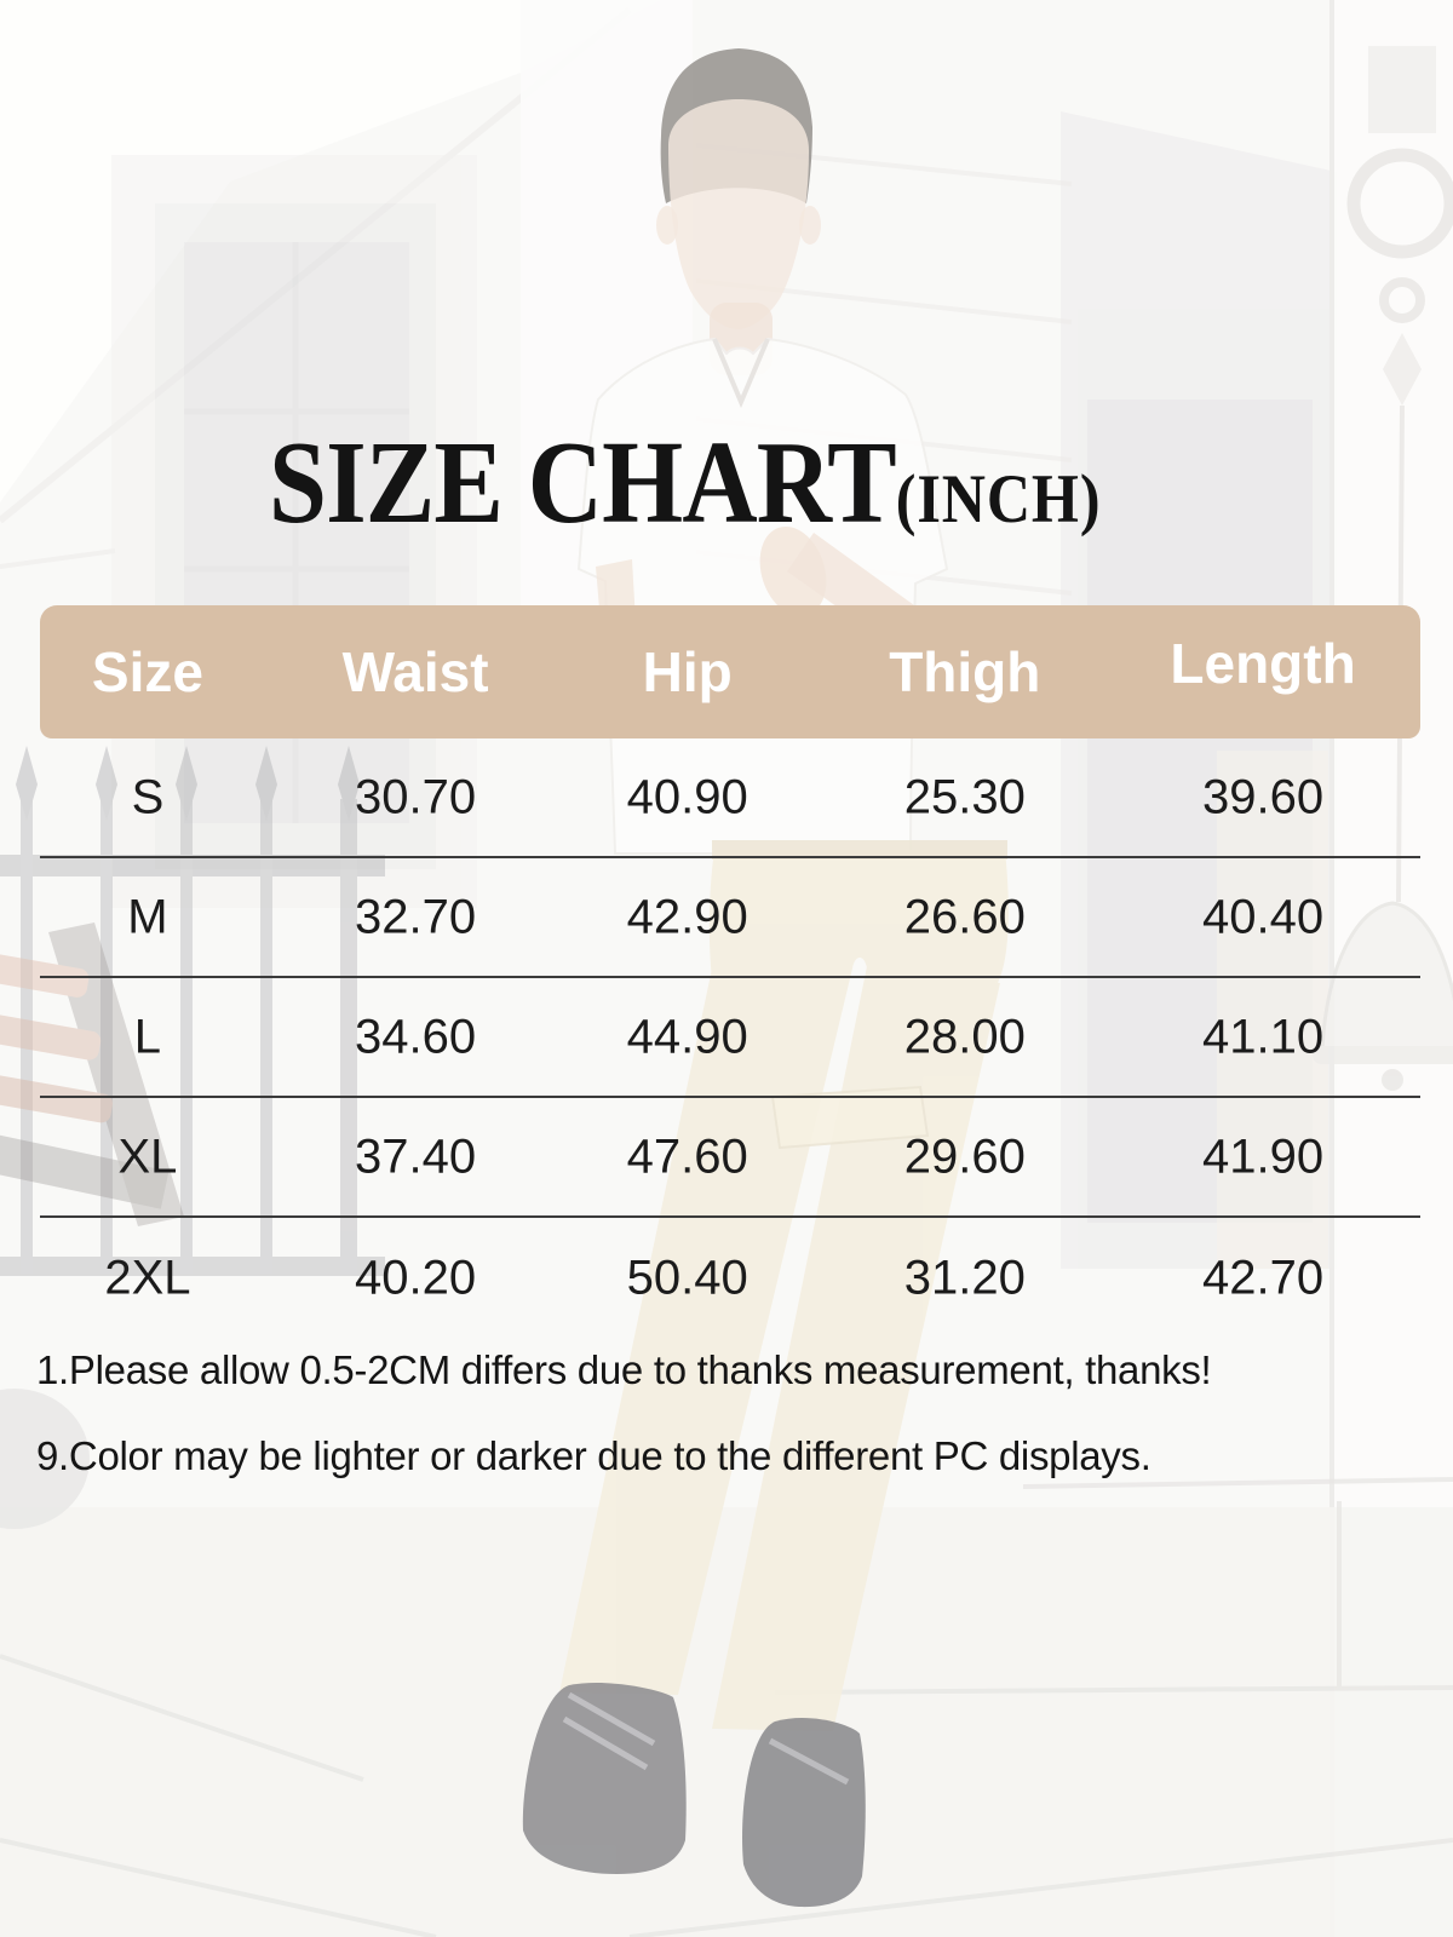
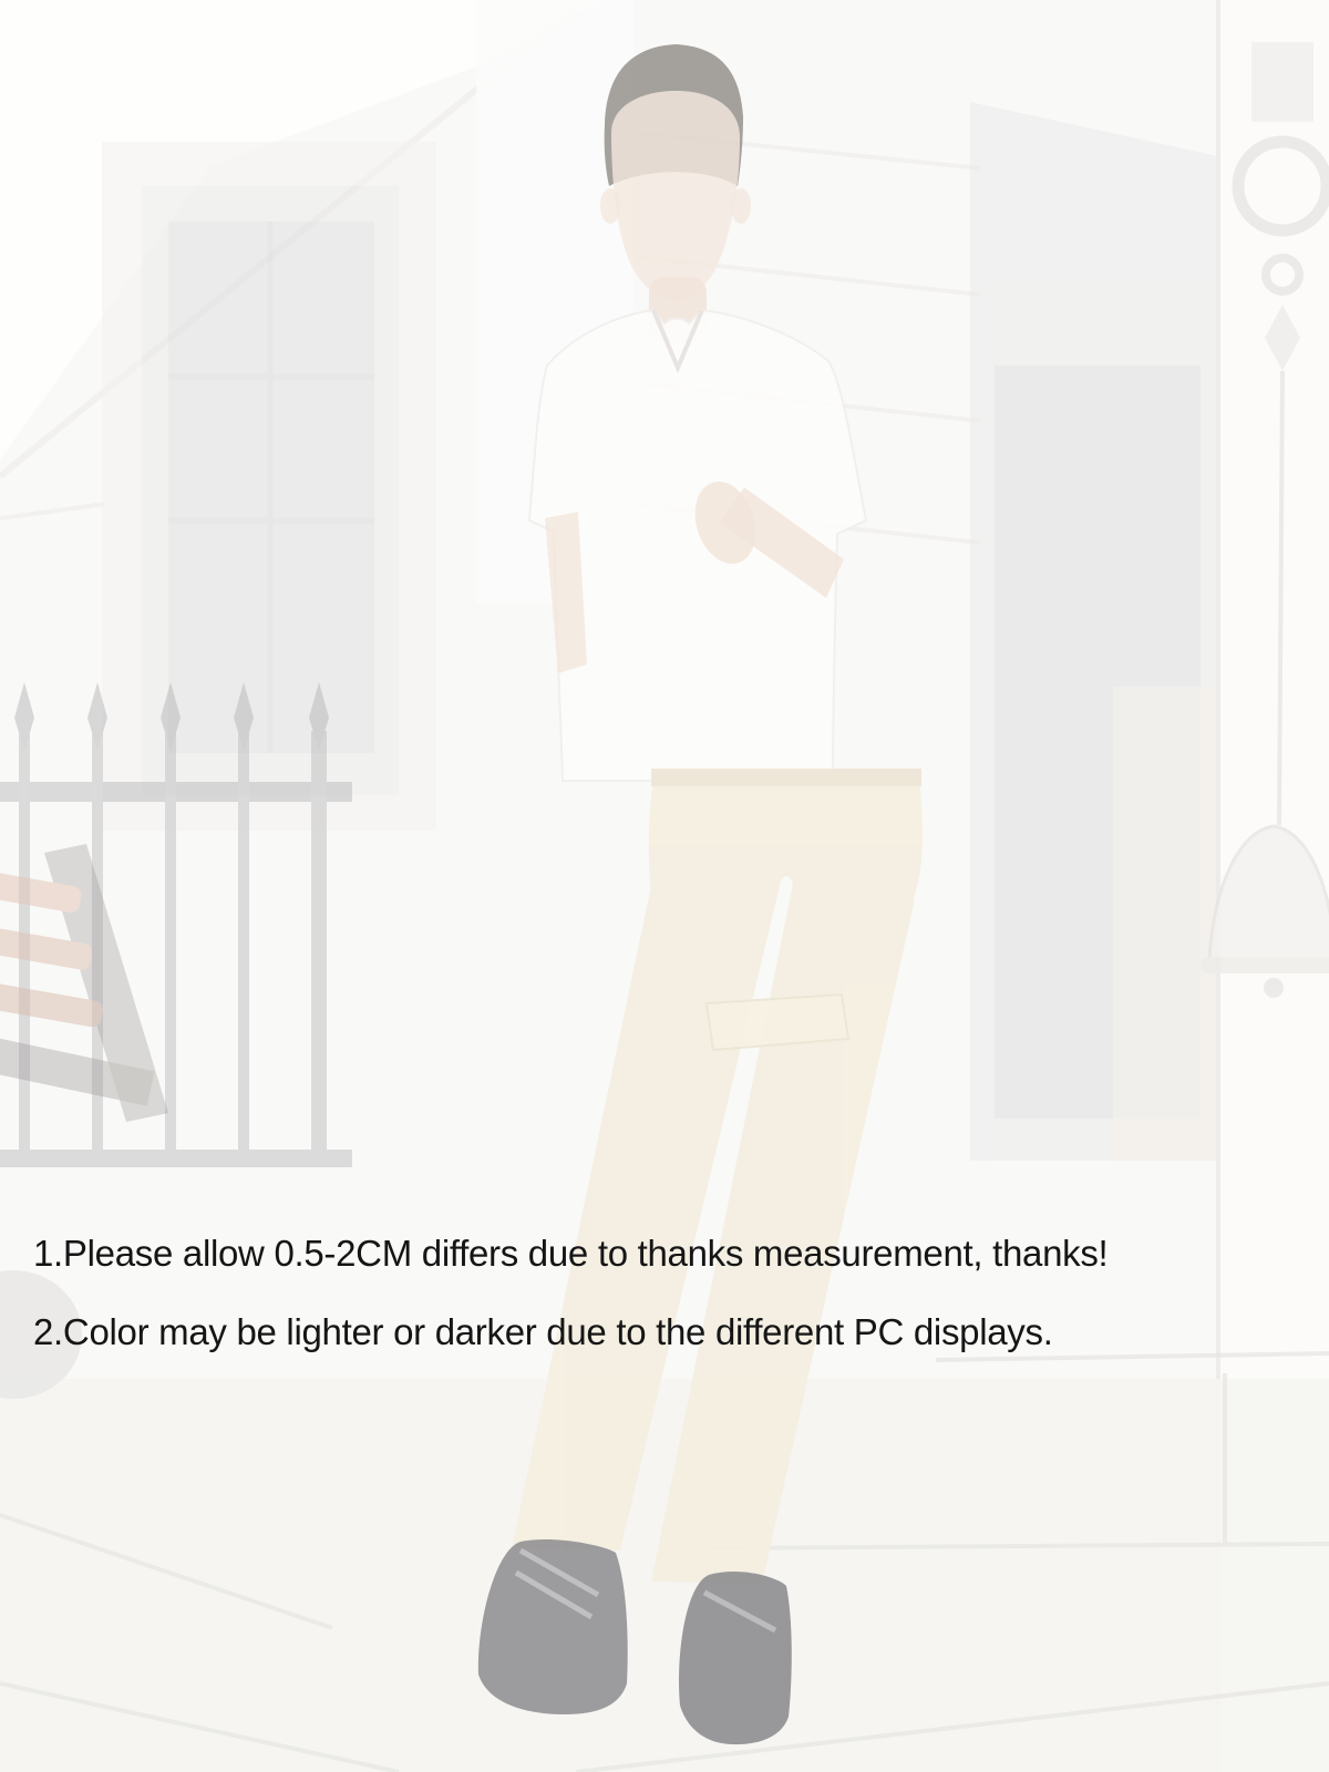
- SIZE CHART(INCH)
- Size
- Waist
- Hip
- Thigh
- Length
- S
- 30.70
- 40.90
- 25.30
- 39.60
- M
- 32.70
- 42.90
- 26.60
- 40.40
- L
- 34.60
- 44.90
- 28.00
- 41.10
- XL
- 37.40
- 47.60
- 29.60
- 41.90
- 2XL
- 40.20
- 50.40
- 31.20
- 42.70
  1.Please allow 0.5-2CM differs due to thanks measurement, thanks!
- 9.Color may be lighter or darker due to the different PC displays.
+ 2.Color may be lighter or darker due to the different PC displays.
